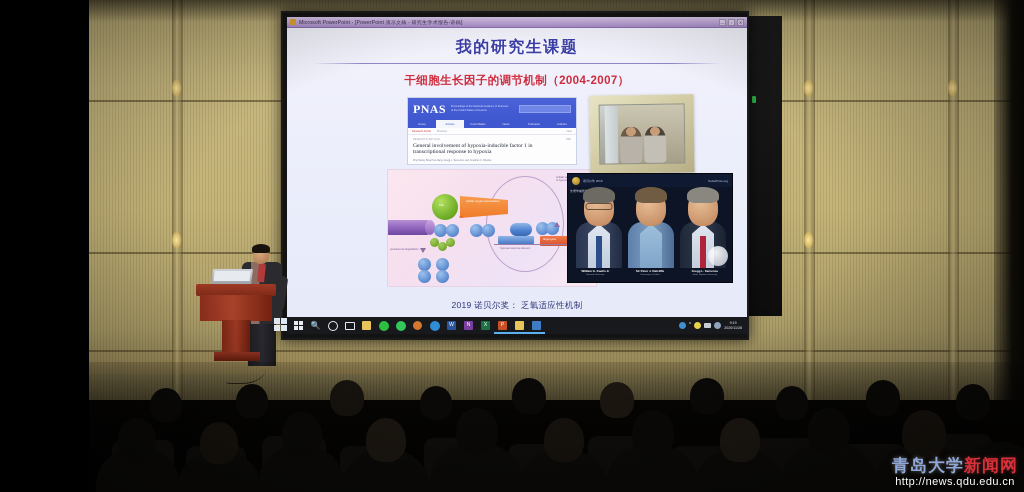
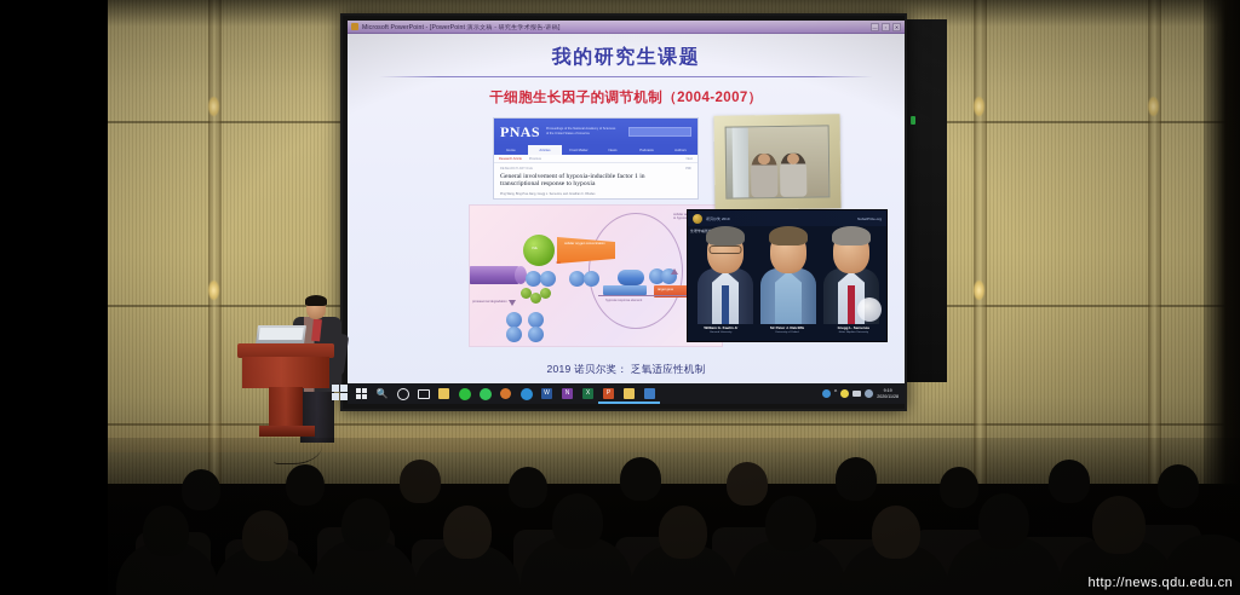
- 青岛大学新闻网
  http://news.qdu.edu.cn
